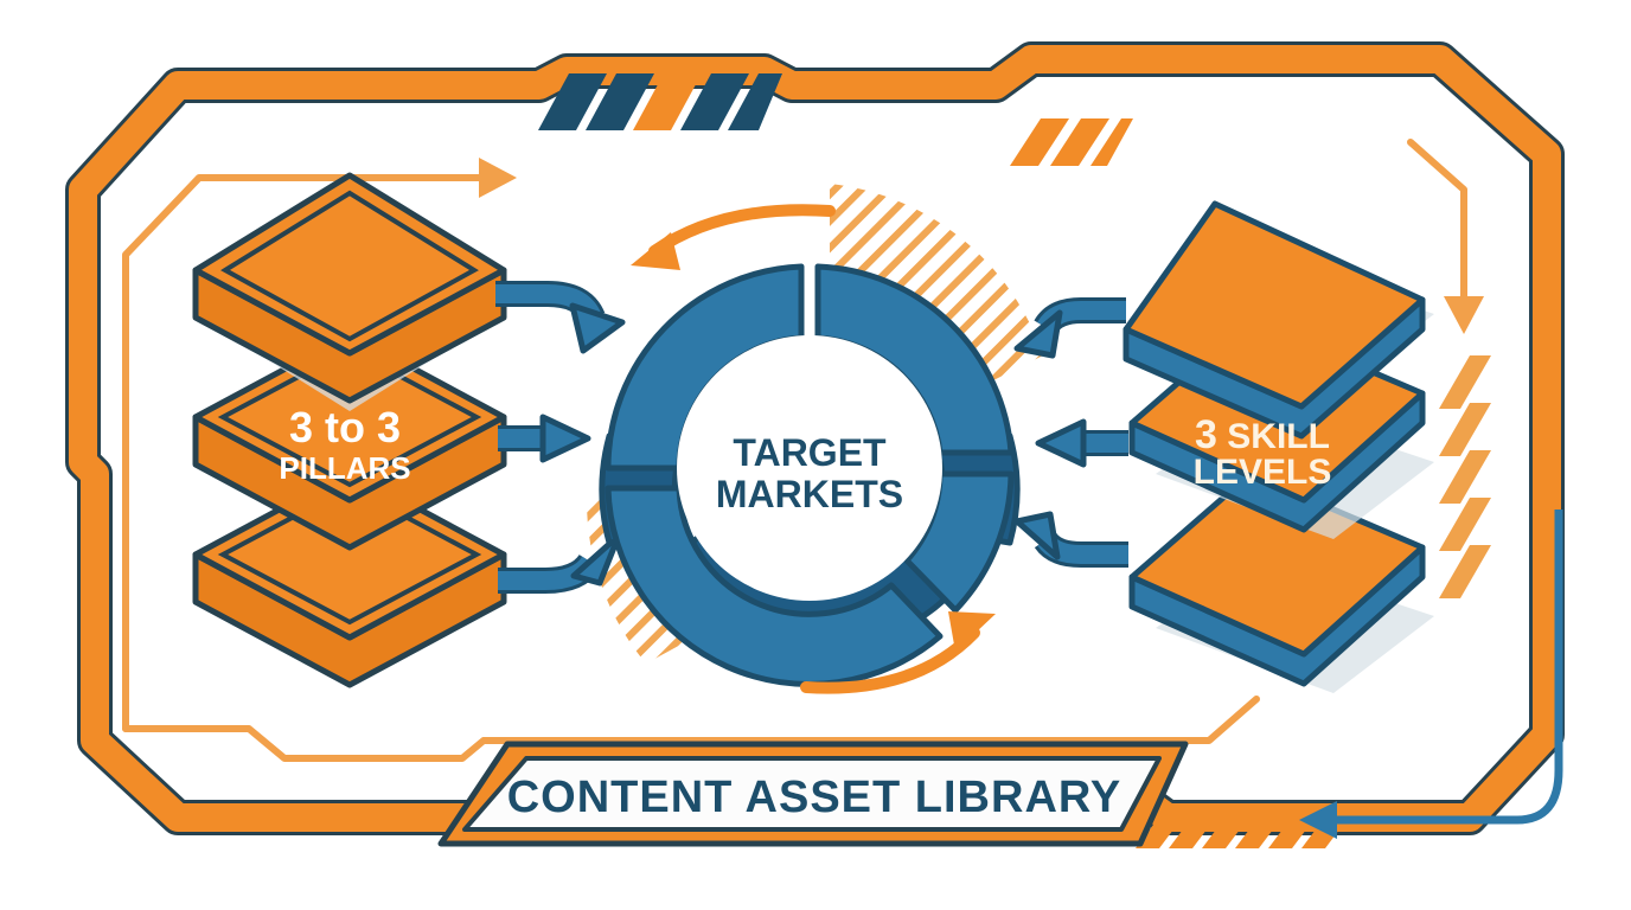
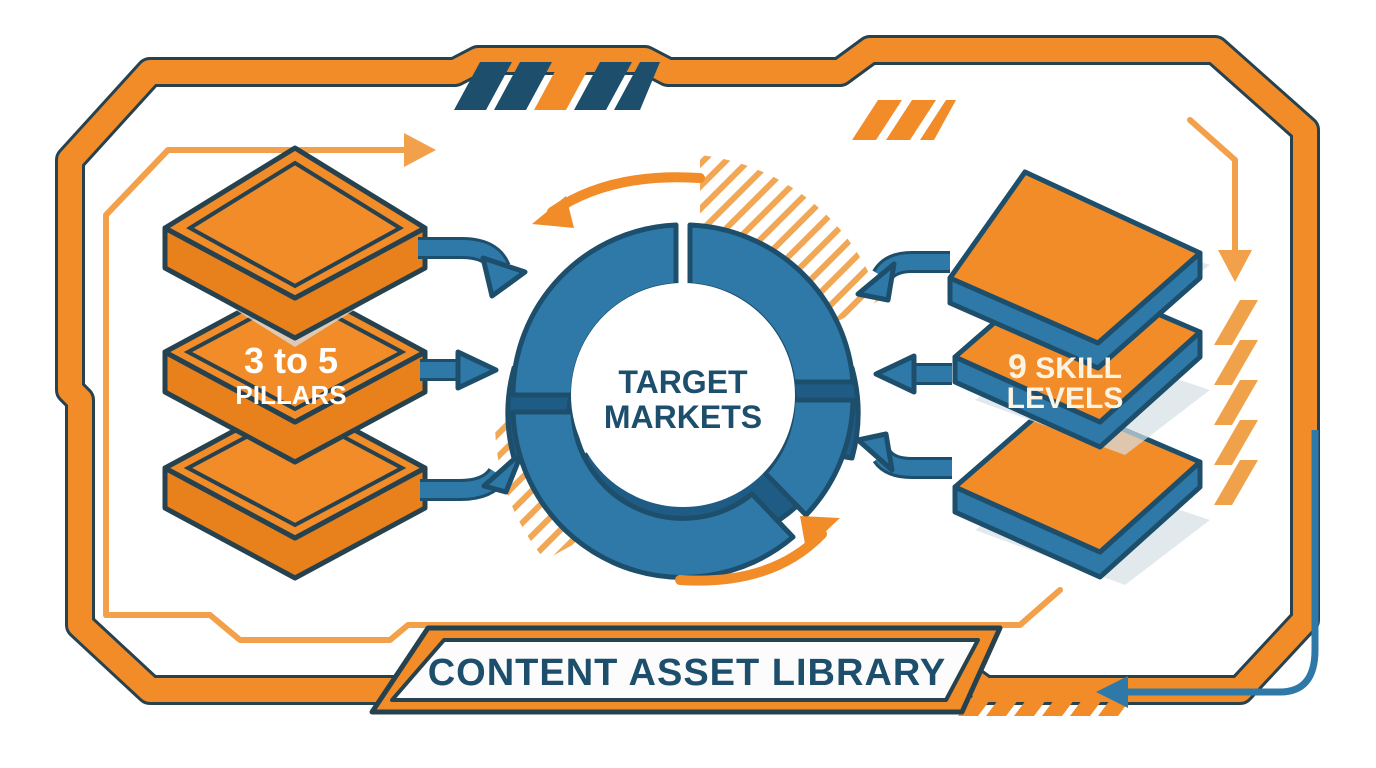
  TARGET
  MARKETS
- 3 to 3
+ 3 to 5
  PILLARS
- 3 SKILL
+ 9 SKILL
  LEVELS
  CONTENT ASSET LIBRARY
